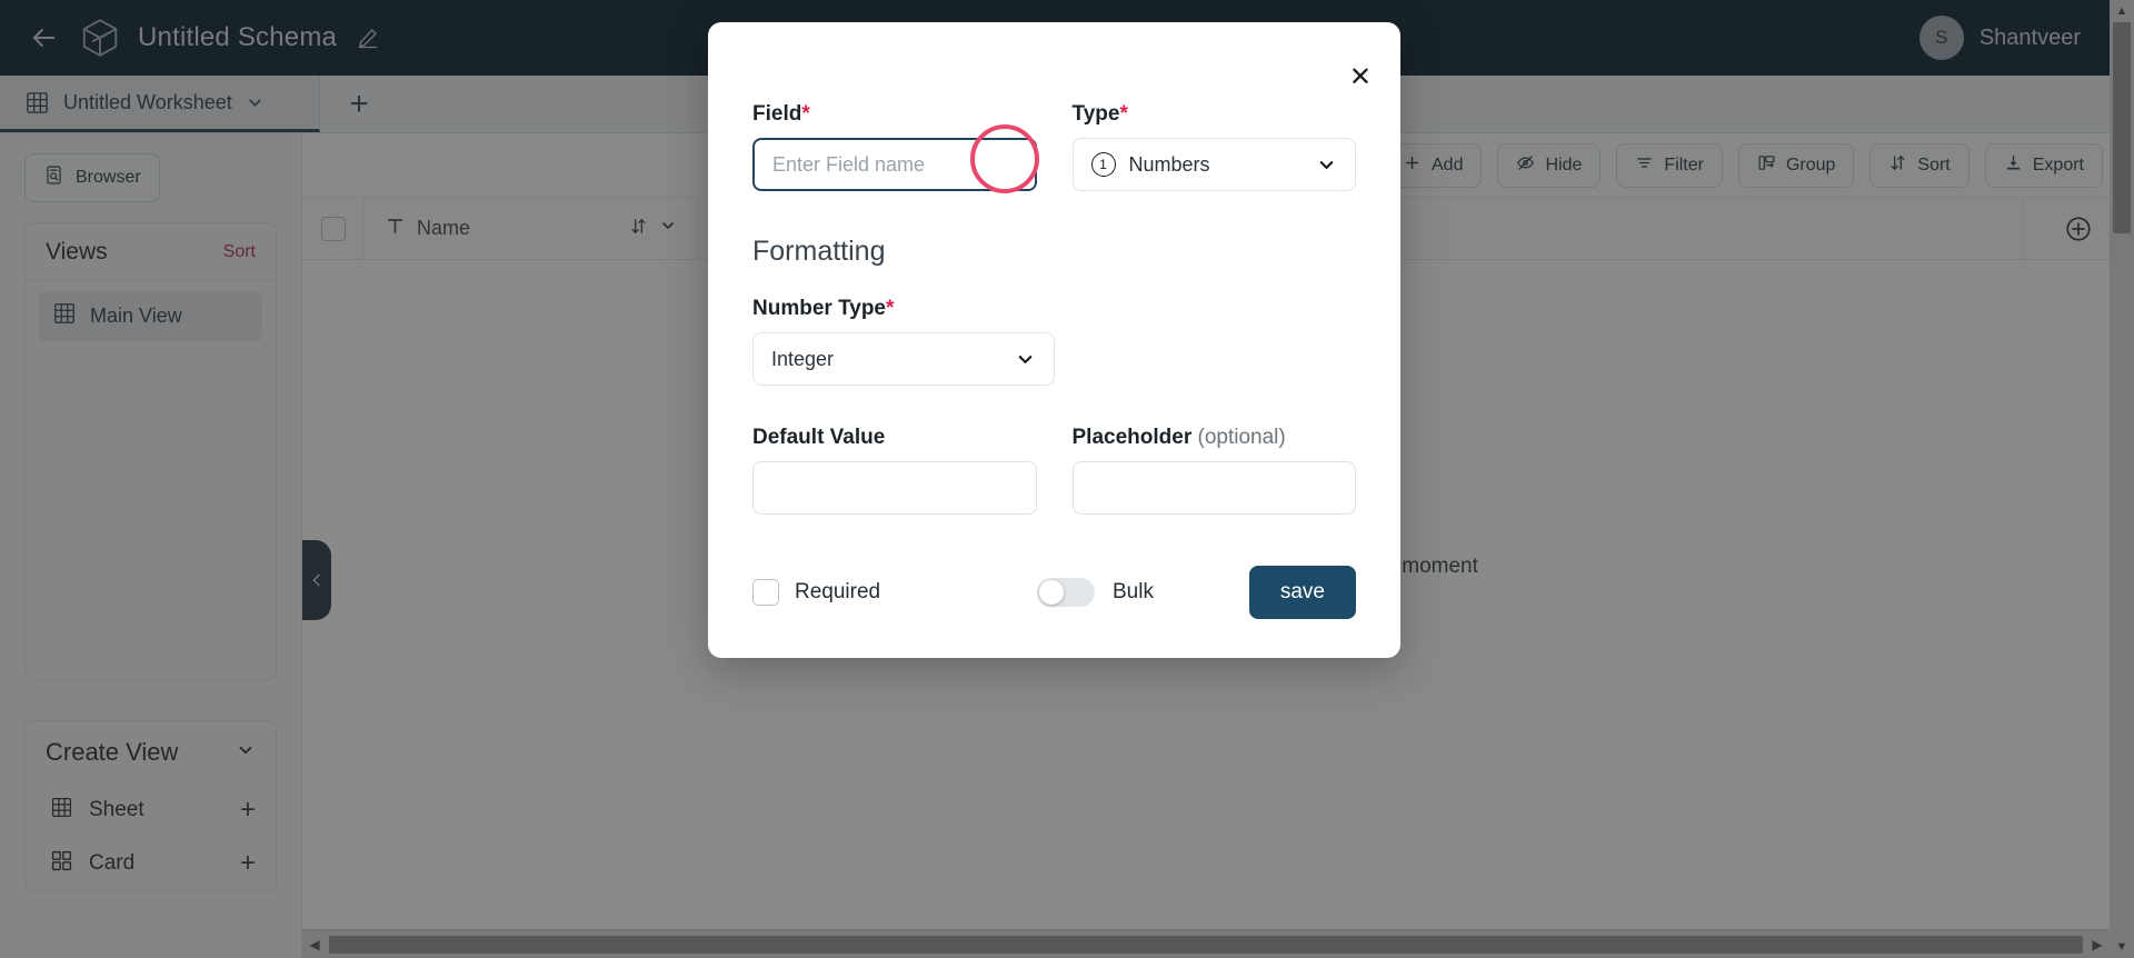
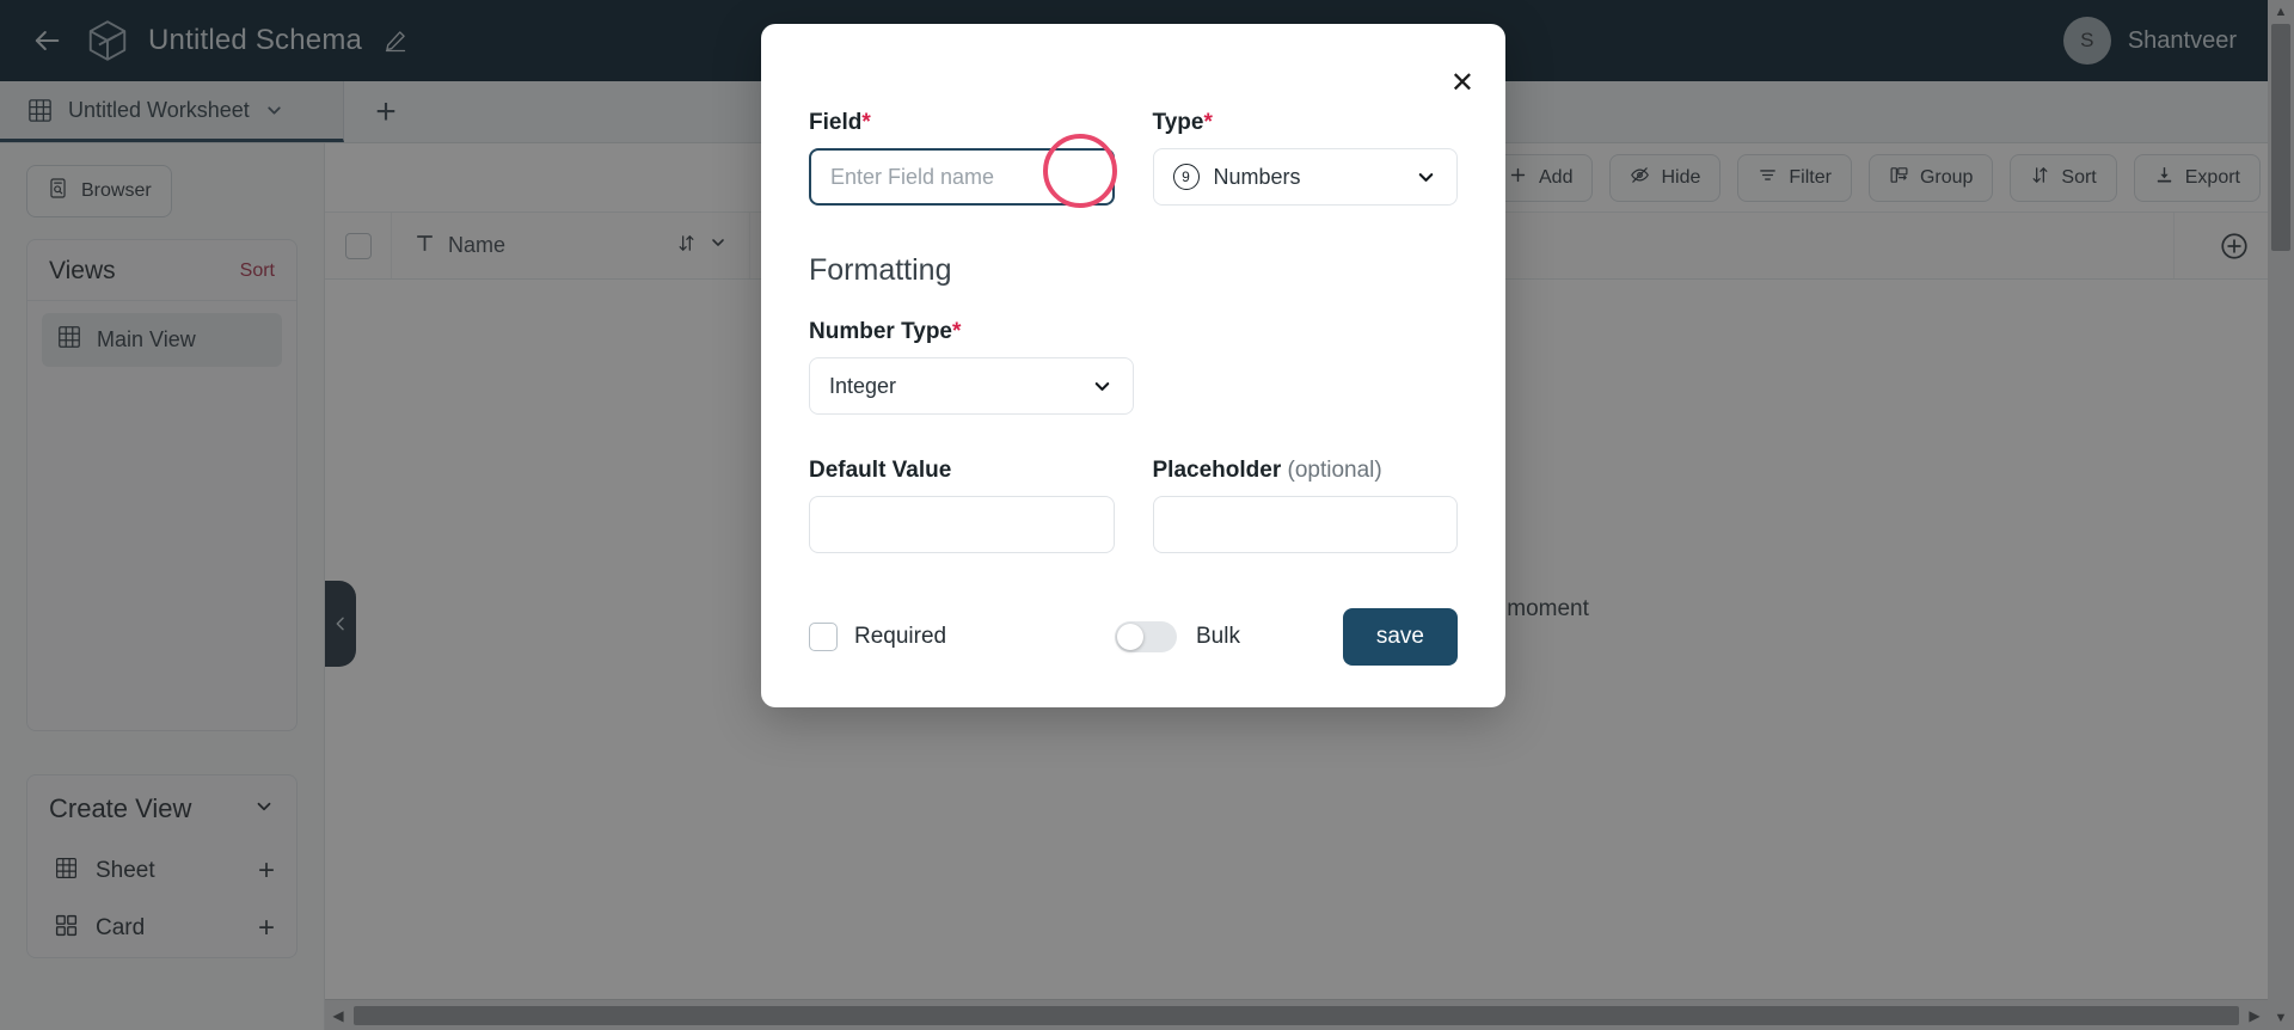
  Untitled Schema
  S
  Shantveer
  Untitled Worksheet
  +
  Browser
  Views
  Sort
  Main View
  Create View
  Sheet
  +
  Card
  +
  Add
  Hide
  Filter
  Group
  Sort
  Export
  Name
  ◀
  ▶
  ▲
  ▼
  ✕
  Field*
  Enter Field name
  Type*
- 1
+ 9
  Numbers
  Formatting
  Number Type*
  Integer
  Default Value
  Placeholder (optional)
  Required
  Bulk
  save
